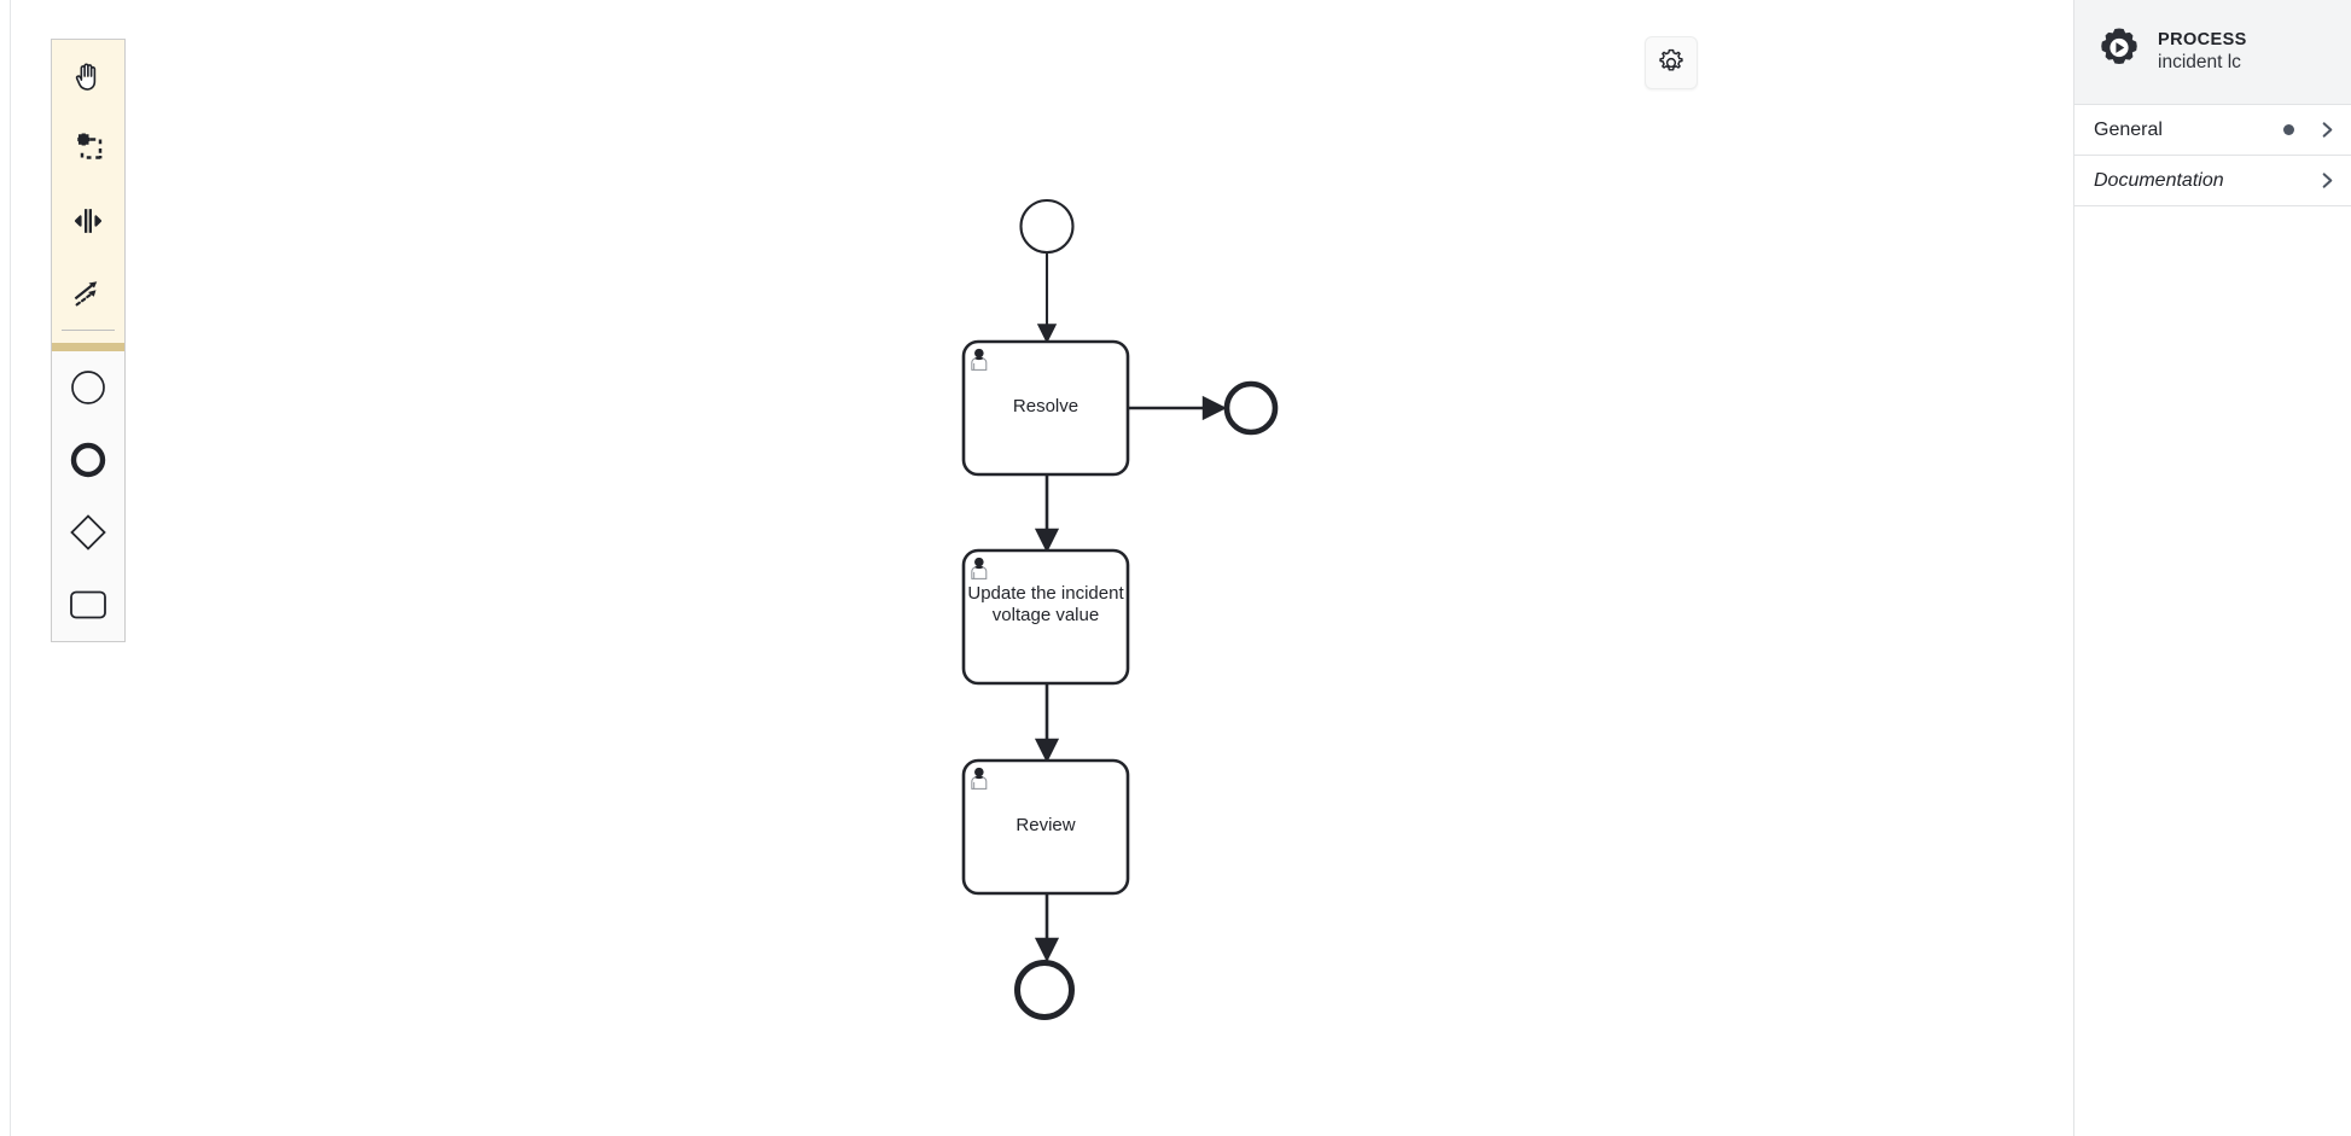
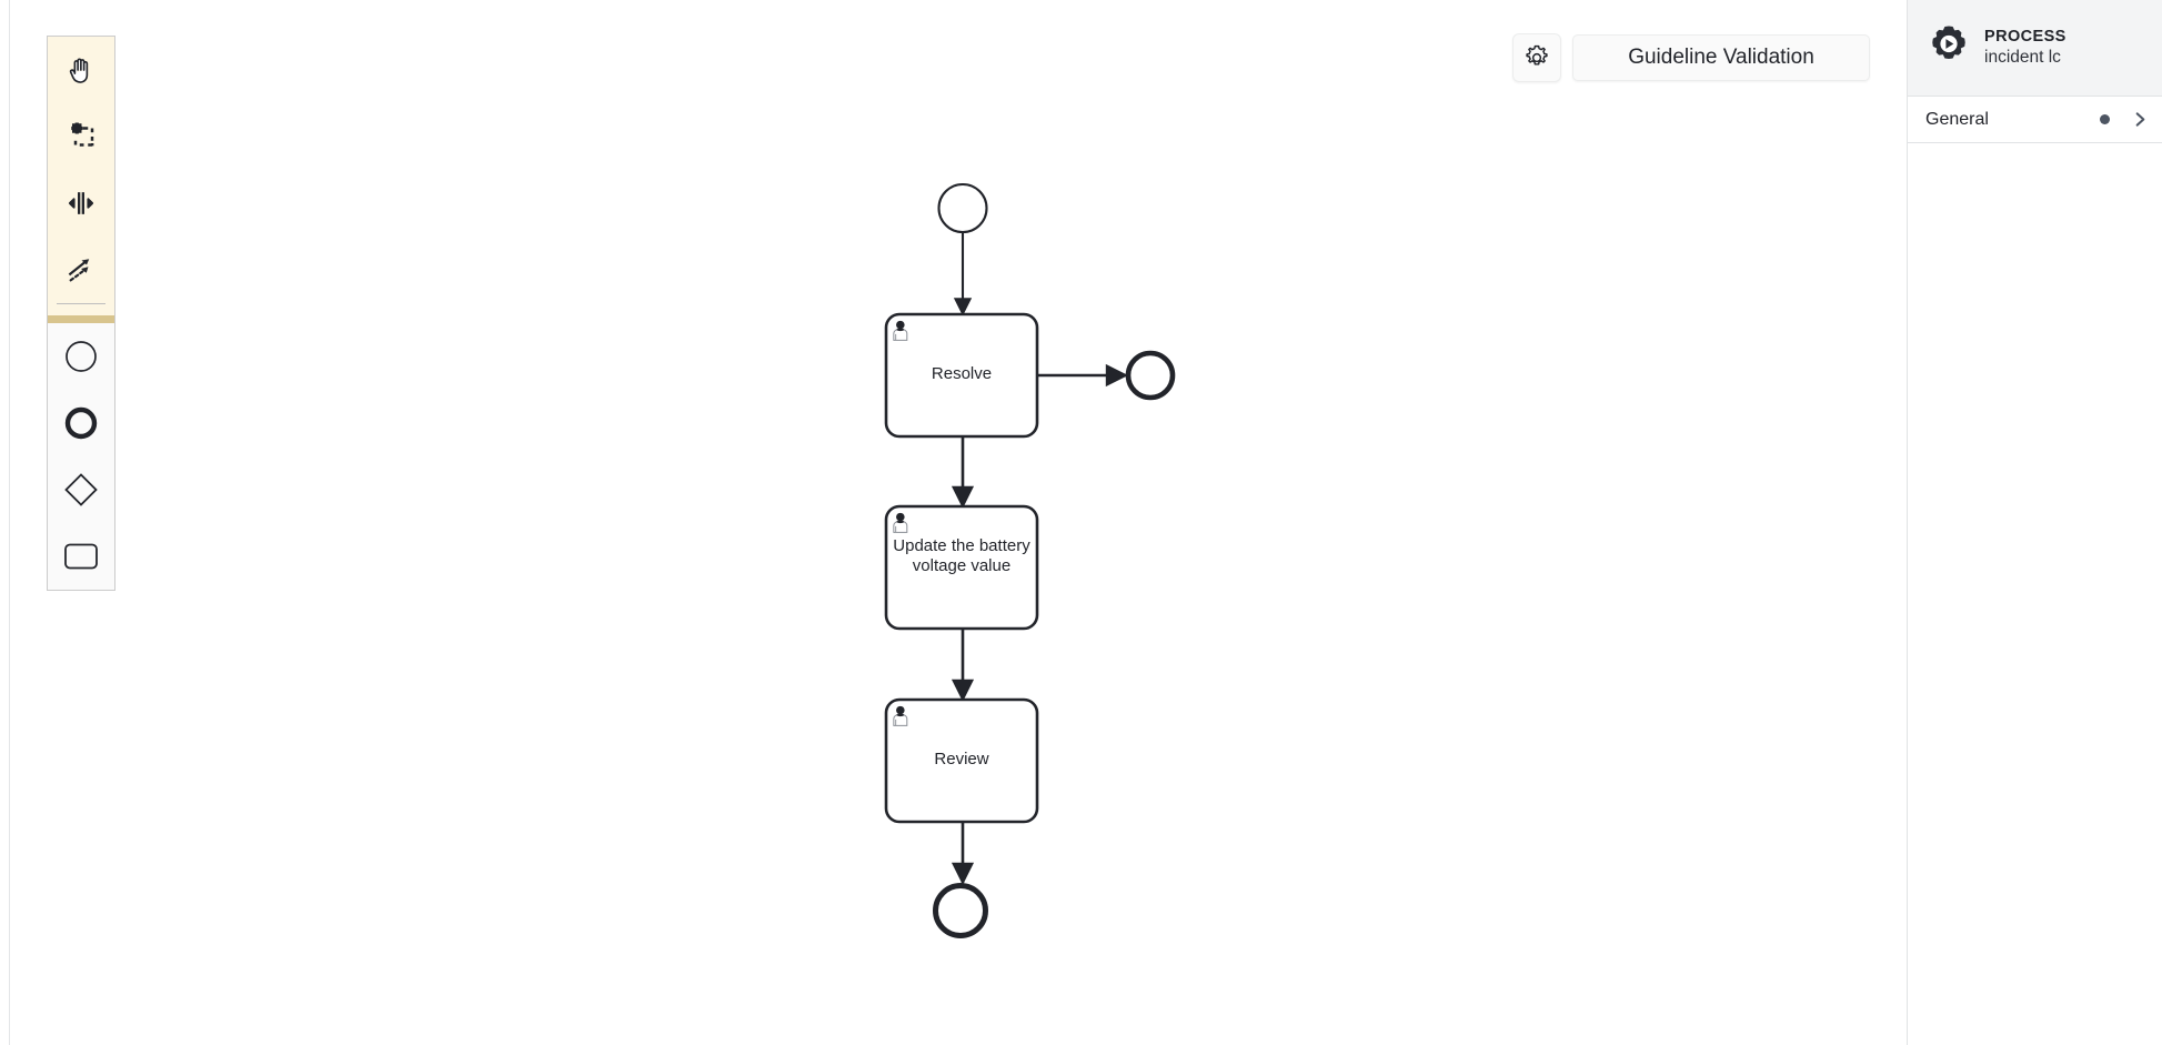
  Resolve
- Update the incident voltage value
+ Update the battery voltage value
  Review
+ Guideline Validation
  PROCESS
  incident lc
  General
- Documentation
